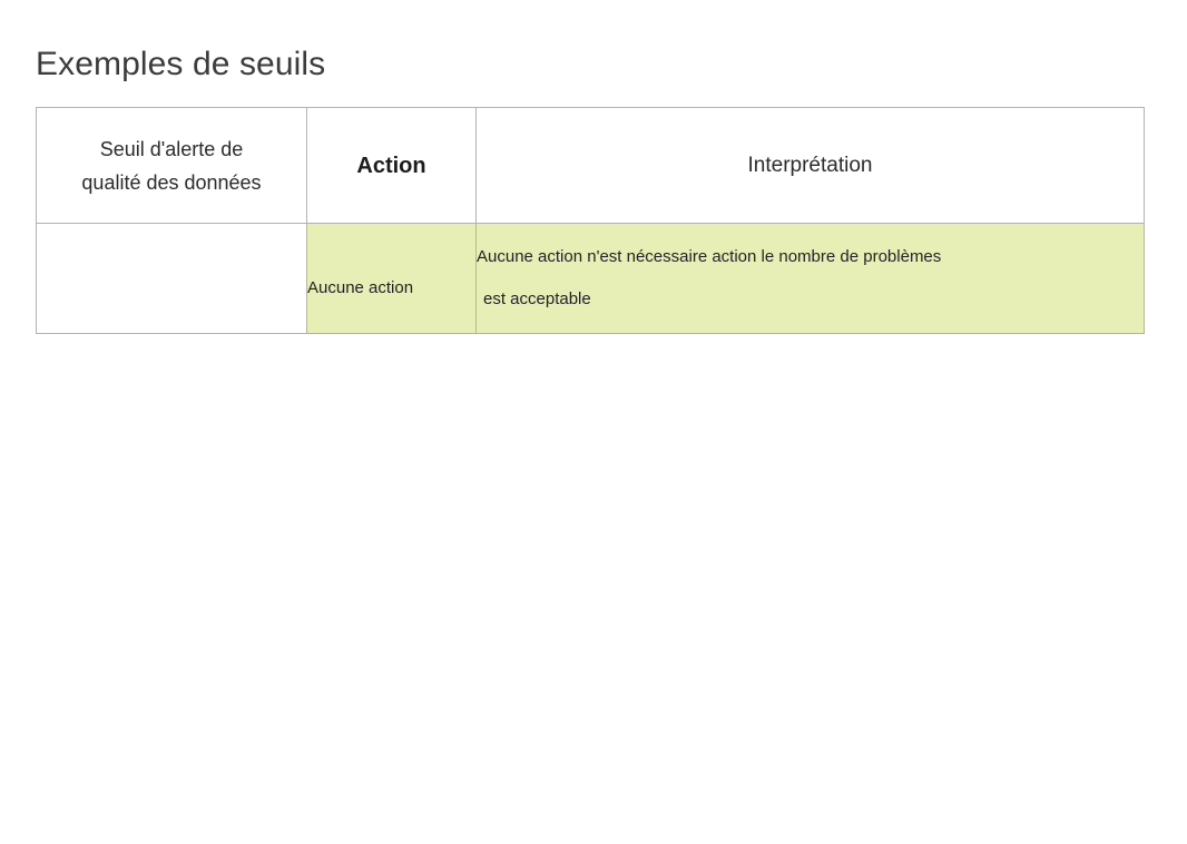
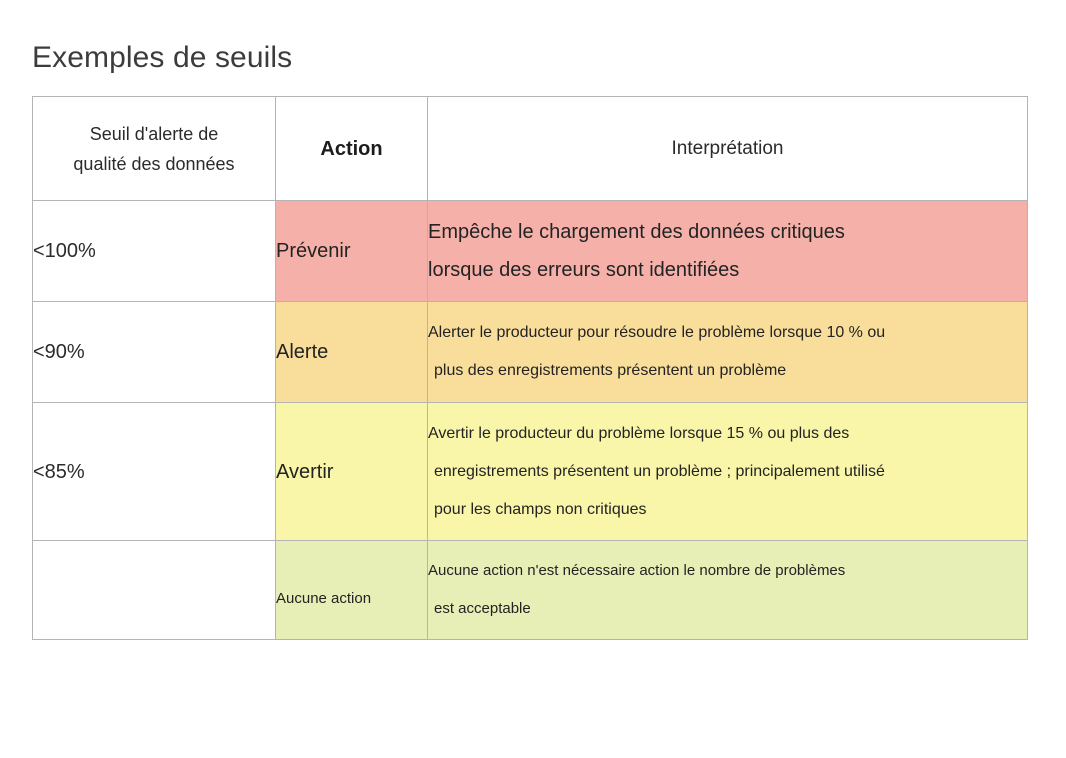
  Exemples de seuils
  Seuil d'alerte de qualité des données	Action	Interprétation
+ <100%	Prévenir	Empêche le chargement des données critiques lorsque des erreurs sont identifiées
+ <90%	Alerte	Alerter le producteur pour résoudre le problème lorsque 10 % ou plus des enregistrements présentent un problème
+ <85%	Avertir	Avertir le producteur du problème lorsque 15 % ou plus des enregistrements présentent un problème ; principalement utilisé pour les champs non critiques
  	Aucune action	Aucune action n'est nécessaire action le nombre de problèmes est acceptable
